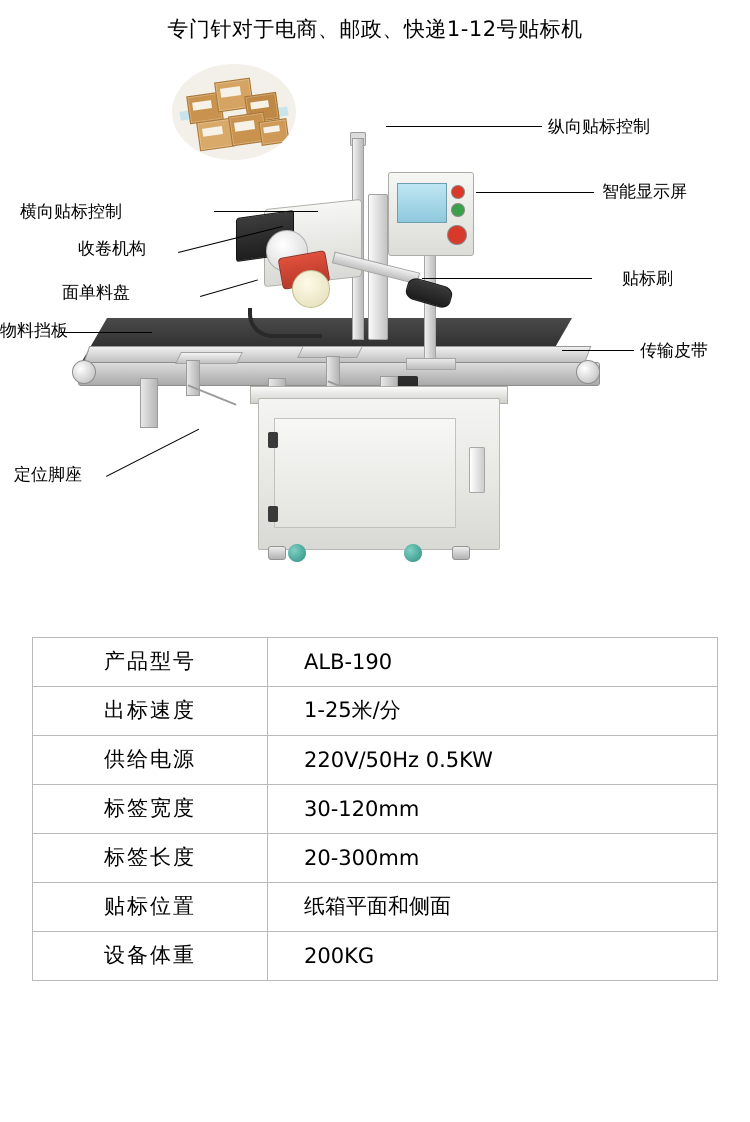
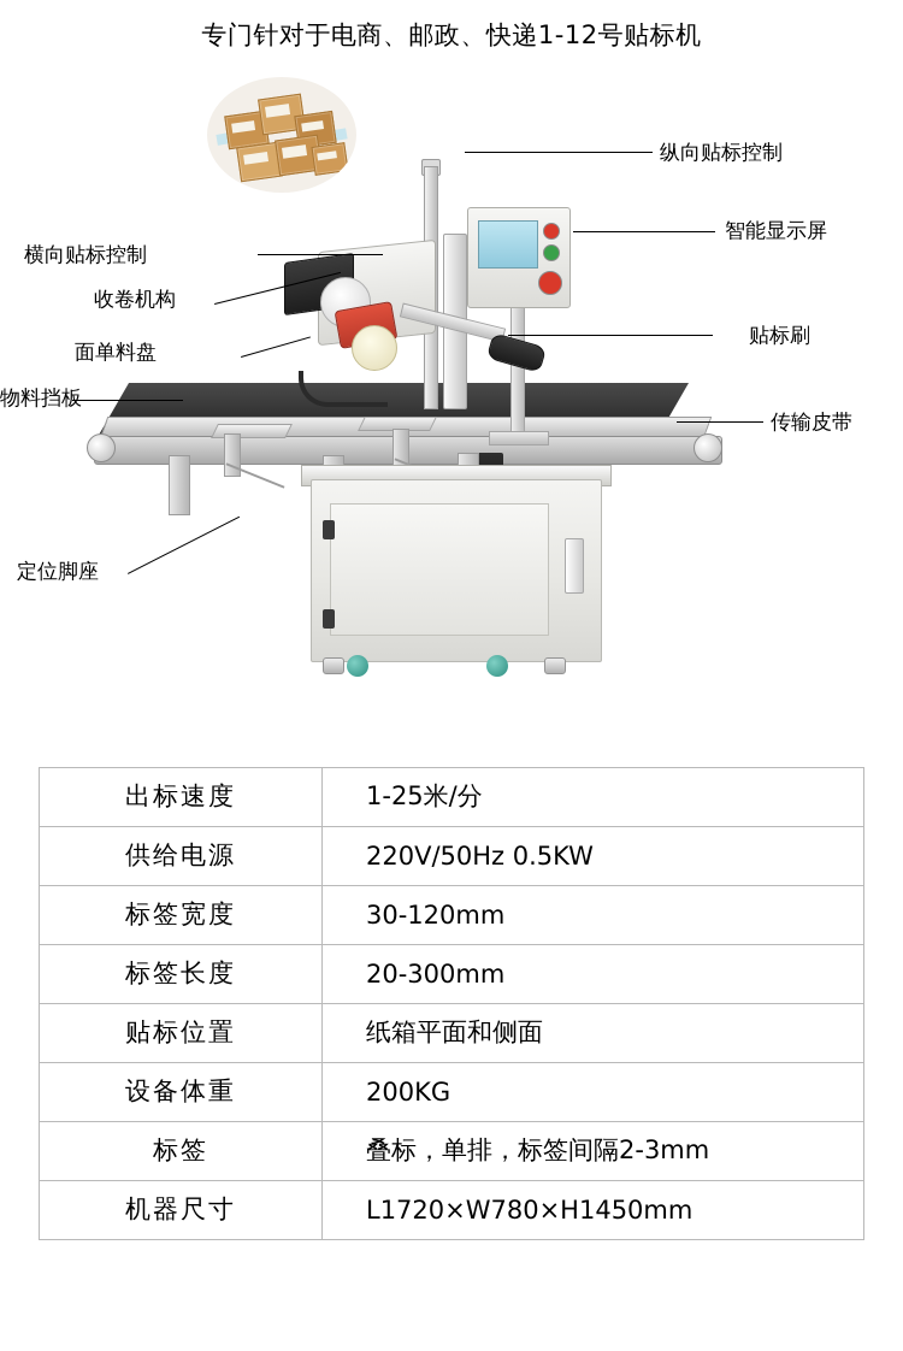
  专门针对于电商、邮政、快递1-12号贴标机
  纵向贴标控制
  智能显示屏
  贴标刷
  传输皮带
  横向贴标控制
  收卷机构
  面单料盘
  物料挡板
  定位脚座
- 产品型号	ALB-190
  出标速度	1-25米/分
  供给电源	220V/50Hz 0.5KW
  标签宽度	30-120mm
  标签长度	20-300mm
  贴标位置	纸箱平面和侧面
  设备体重	200KG
+ 标签	叠标，单排，标签间隔2-3mm
+ 机器尺寸	L1720×W780×H1450mm
